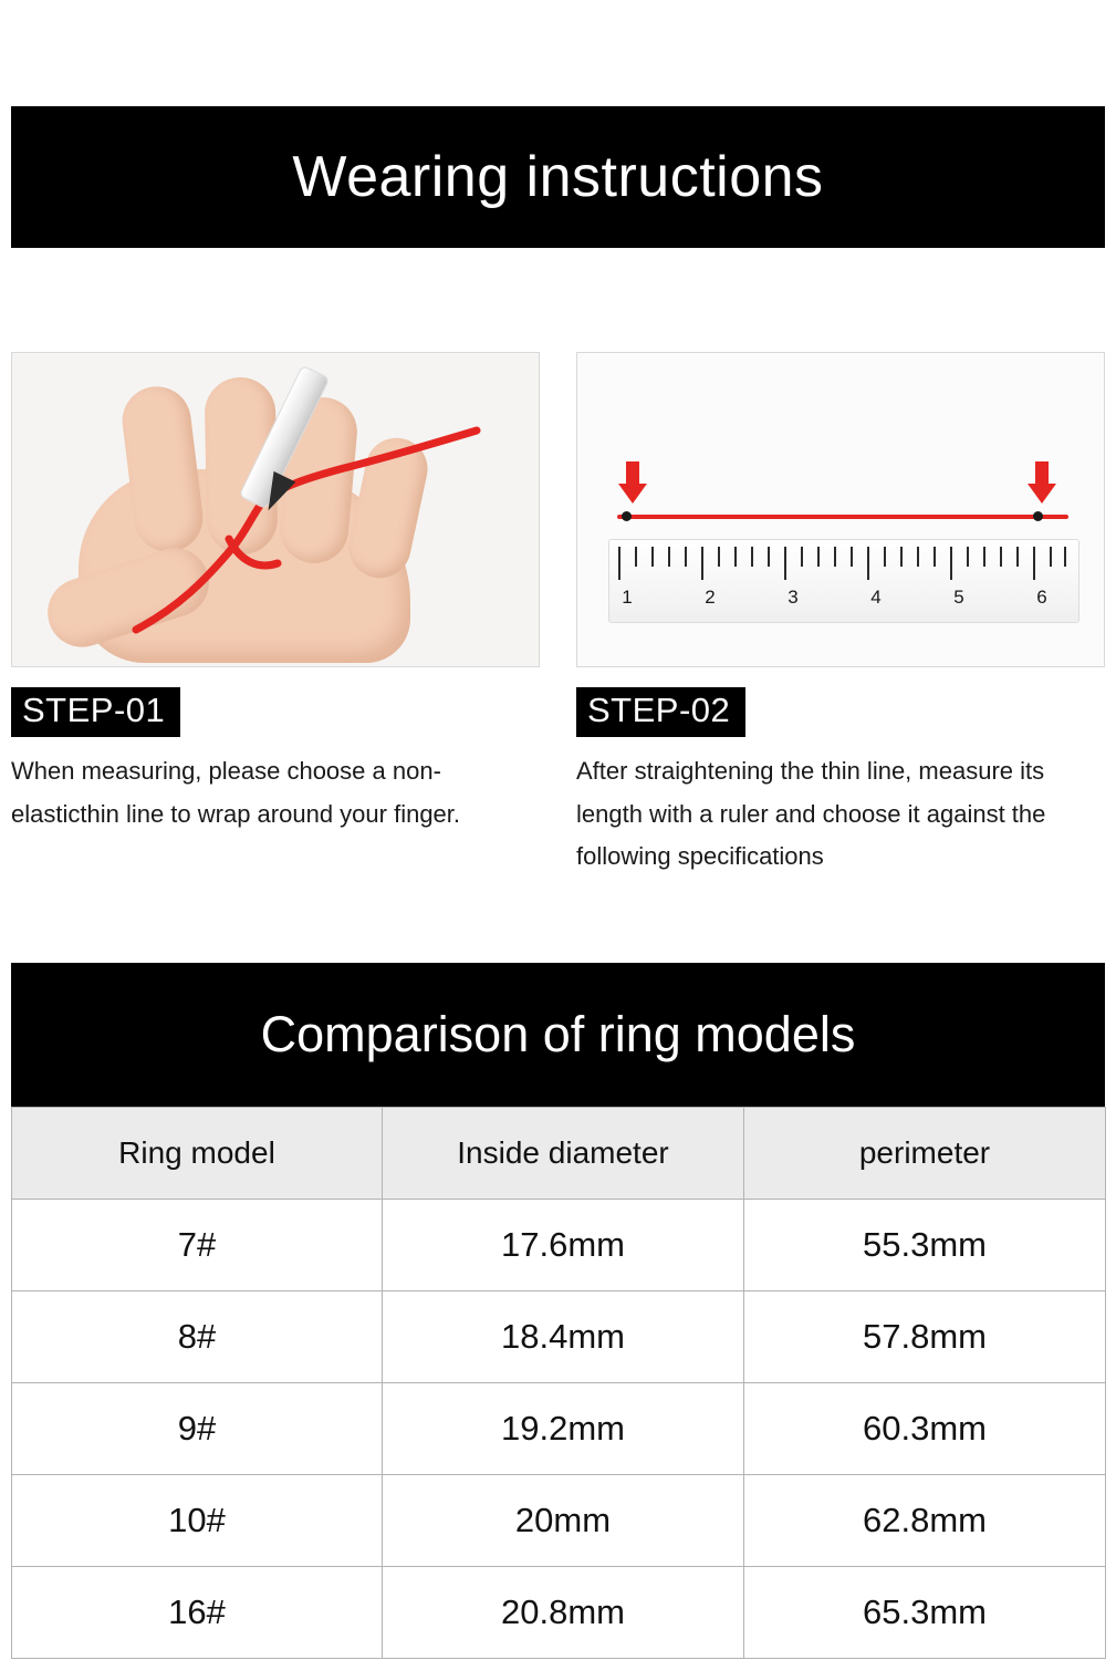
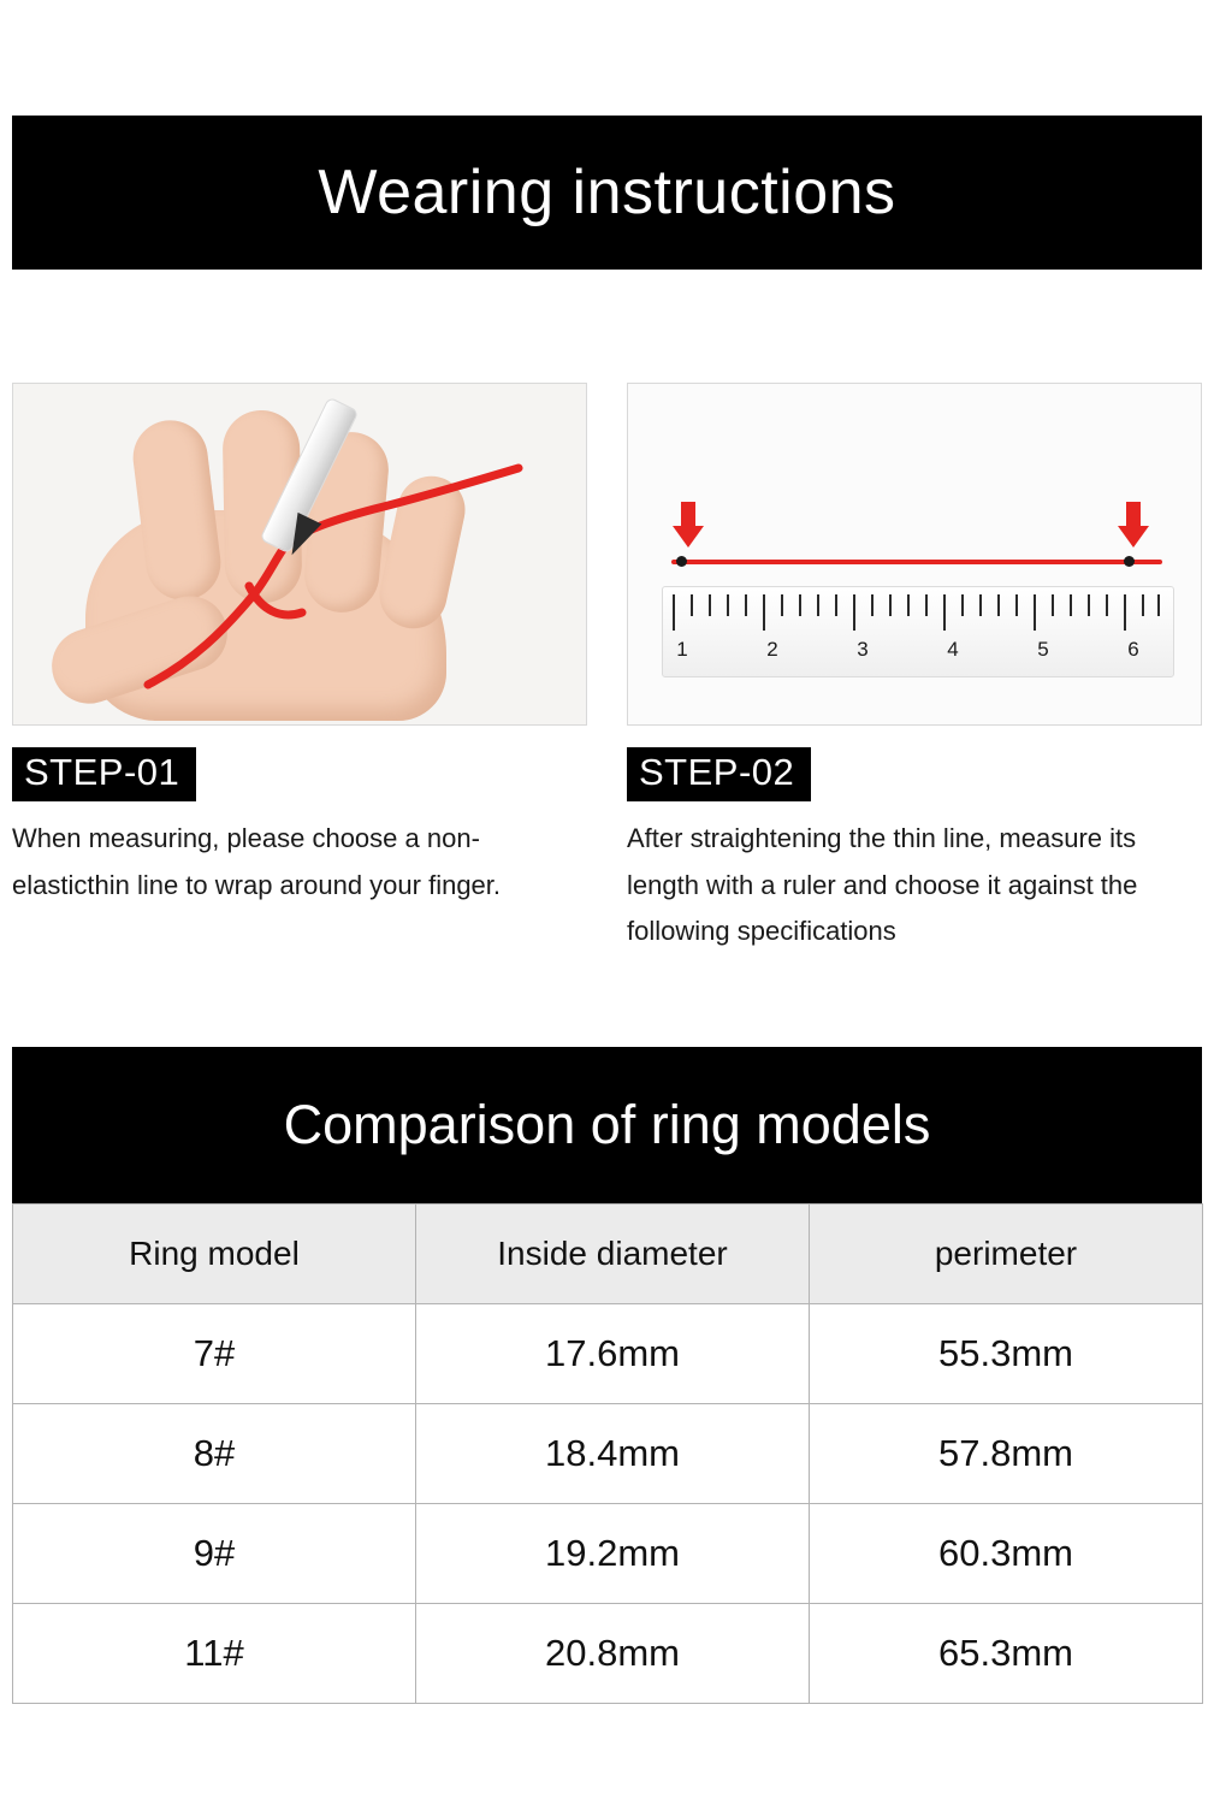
  Wearing instructions
  STEP-01
  When measuring, please choose a non-elasticthin line to wrap around your finger.
  1
  2
  3
  4
  5
  6
  STEP-02
  After straightening the thin line, measure its length with a ruler and choose it against the following specifications
  Comparison of ring models
  Ring model	Inside diameter	perimeter
  7#	17.6mm	55.3mm
  8#	18.4mm	57.8mm
  9#	19.2mm	60.3mm
- 10#	20mm	62.8mm
- 16#	20.8mm	65.3mm
+ 11#	20.8mm	65.3mm
